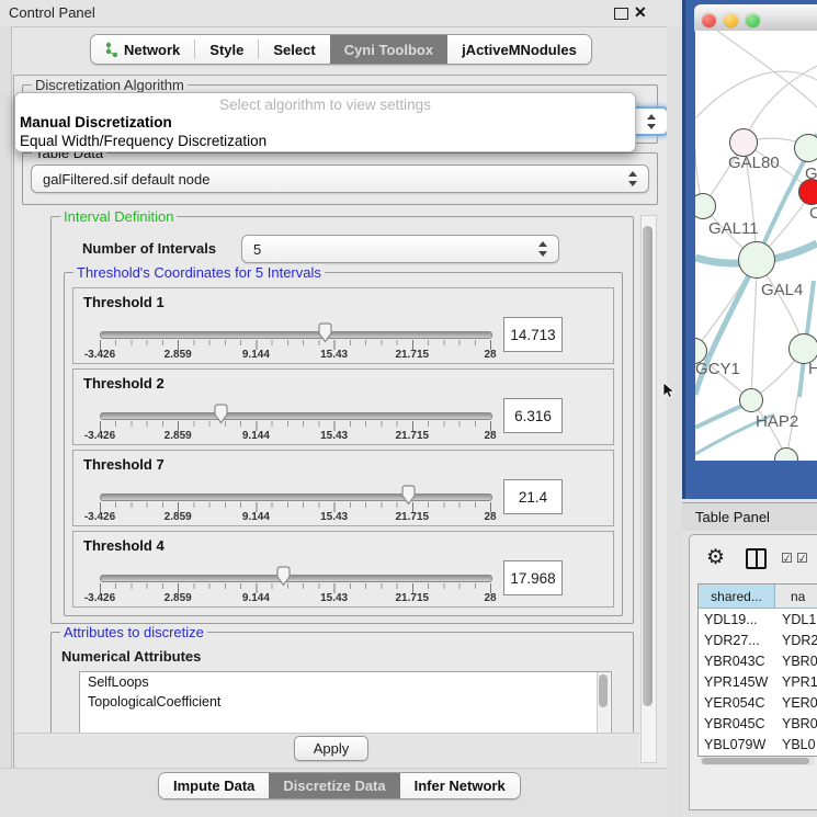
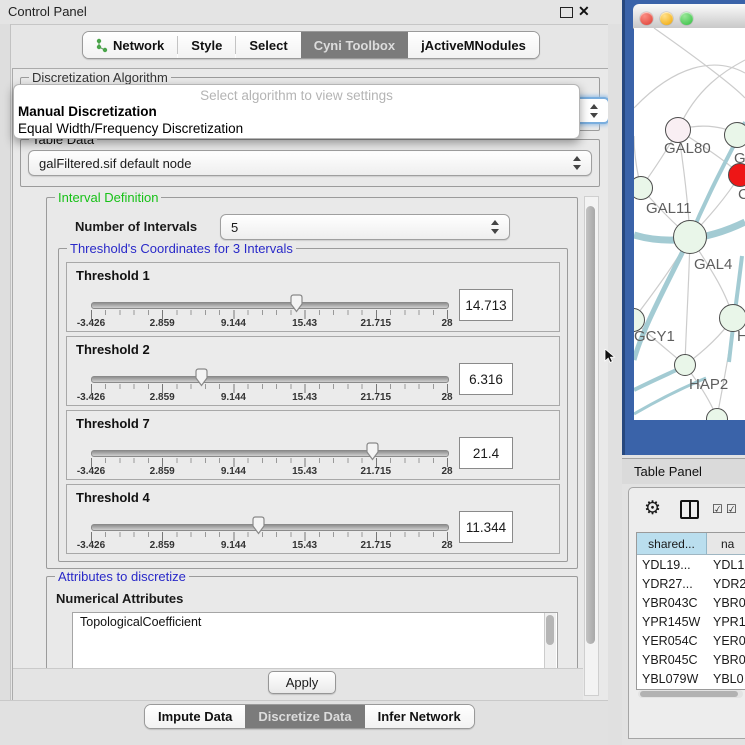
  Control Panel
  ✕
  Network
  Style
  Select
  Cyni Toolbox
  jActiveMNodules
  Discretization Algorithm
  Table Data
  galFiltered.sif default node
  Interval Definition
  Number of Intervals
  5
- Threshold's Coordinates for 5 Intervals
+ Threshold's Coordinates for 3 Intervals
  Threshold 1
  -3.426
  2.859
  9.144
  15.43
  21.715
  28
  14.713
  Threshold 2
  -3.426
  2.859
  9.144
  15.43
  21.715
  28
  6.316
  Threshold 7
  -3.426
  2.859
  9.144
  15.43
  21.715
  28
  21.4
  Threshold 4
  -3.426
  2.859
  9.144
  15.43
  21.715
  28
- 17.968
+ 11.344
  Attributes to discretize
  Numerical Attributes
- SelfLoops
  TopologicalCoefficient
  Apply
  Select algorithm to view settings
  Manual Discretization
  Equal Width/Frequency Discretization
  Impute Data
  Discretize Data
  Infer Network
  GAL80
  C
  GAL11
  GAL4
  GCY1
  H
  HAP2
  Table Panel
  ⚙
  ☑
  ☑
  shared...
  na
  YDL19...
  YDL1
  YDR27...
  YDR2
  YBR043C
  YBR0
  YPR145W
  YPR1
  YER054C
  YER0
  YBR045C
  YBR0
  YBL079W
  YBL0
